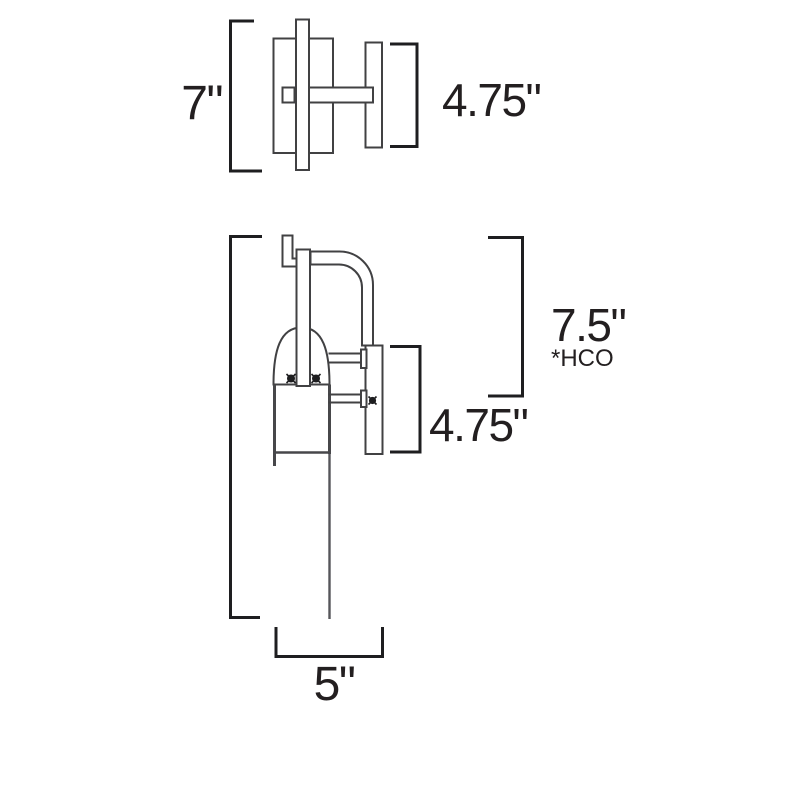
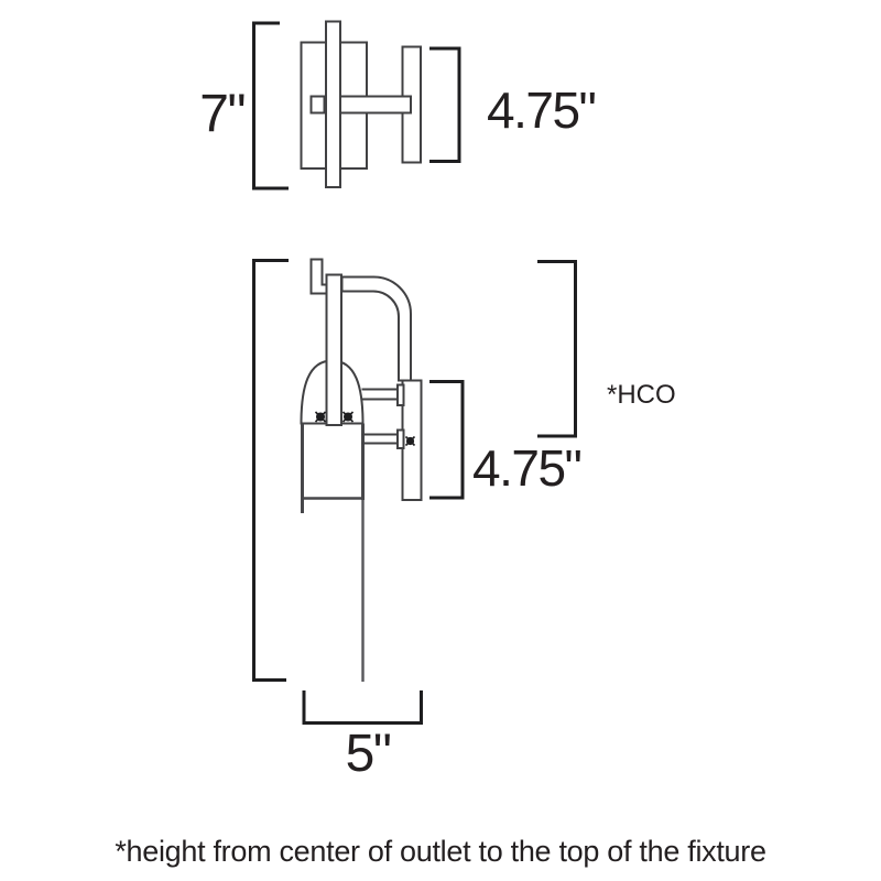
  7"
  4.75"
- 7.5"
  *HCO
  4.75"
  5"
+ *height from center of outlet to the top of the fixture
